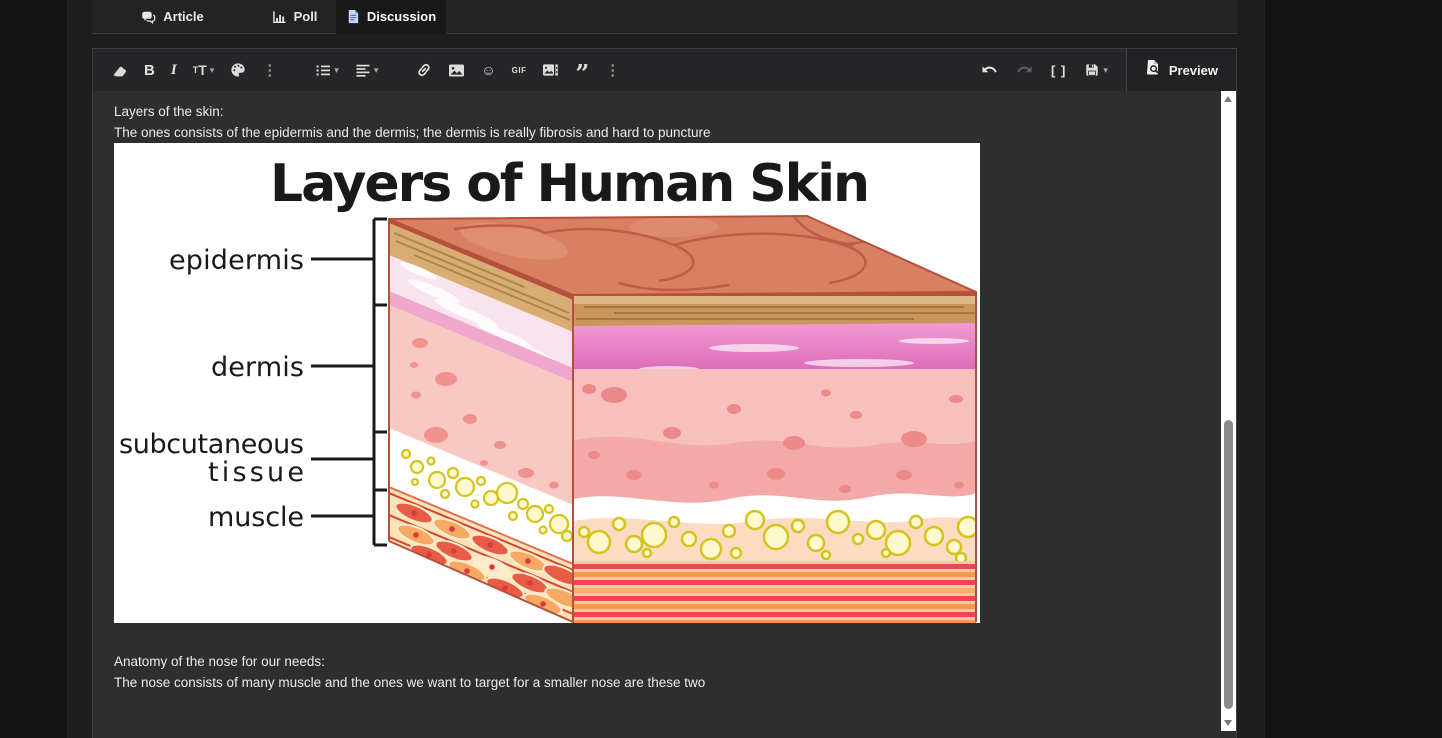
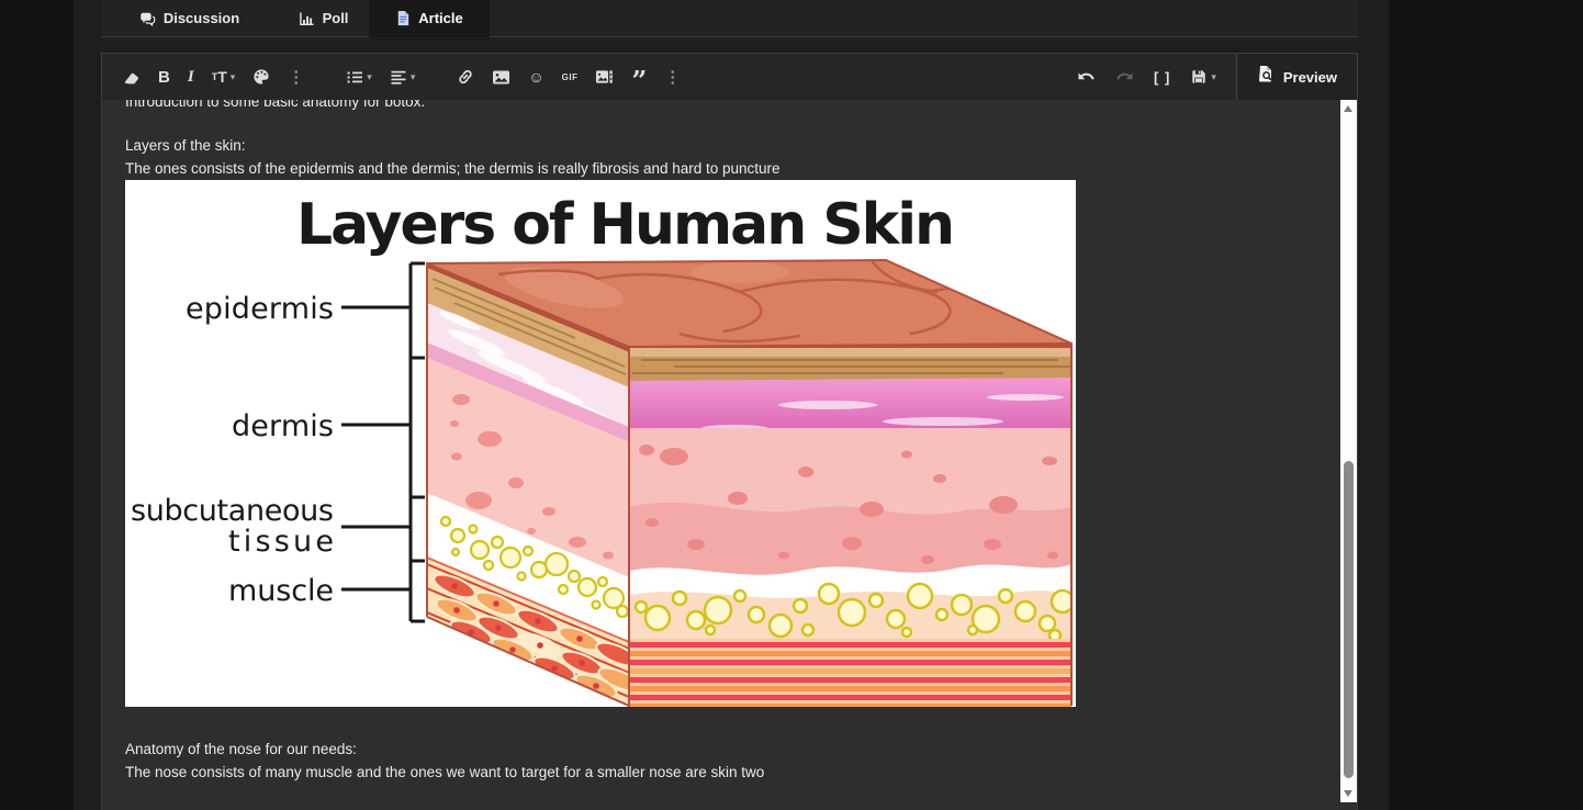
- Article
+ Discussion
  Poll
- Discussion
+ Article
  B
  I
  T
  T
  ▾
  ⋮
  ▾
  ▾
  ☺
  GIF
  ”
  ⋮
  [ ]
  ▾
  Preview
+ Introduction to some basic anatomy for botox.
  Layers of the skin:
  The ones consists of the epidermis and the dermis; the dermis is really fibrosis and hard to puncture
  Layers of Human Skin
  epidermis
  dermis
  subcutaneous
  tissue
  muscle
  Anatomy of the nose for our needs:
- The nose consists of many muscle and the ones we want to target for a smaller nose are these two
+ The nose consists of many muscle and the ones we want to target for a smaller nose are skin two
